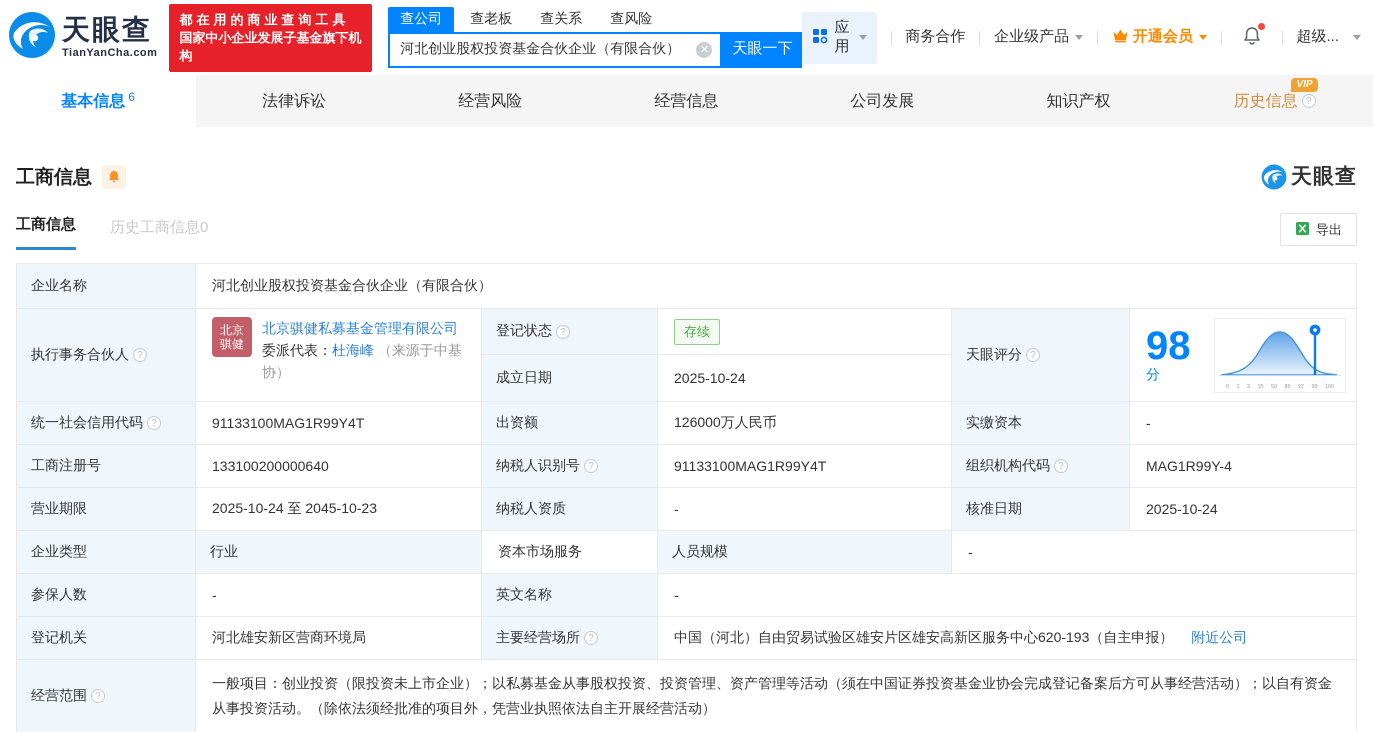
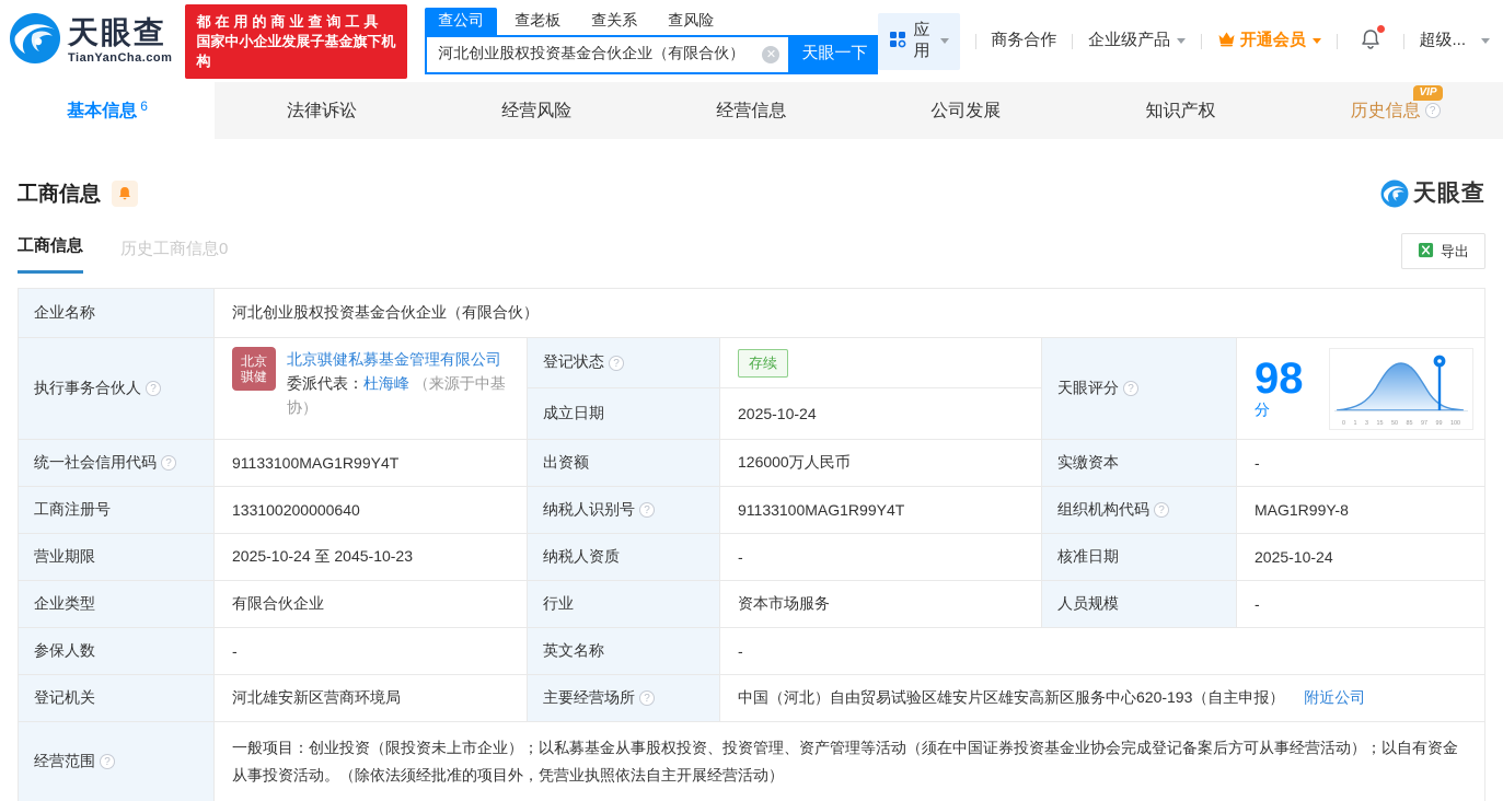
  天眼查
  TianYanCha.com
  都在用的商业查询工具
  国家中小企业发展子基金旗下机构
  查公司
  查老板
  查关系
  查风险
  河北创业股权投资基金合伙企业（有限合伙）
  ✕
  天眼一下
  应用
  商务合作
  企业级产品
  开通会员
  超级...
  基本信息
  6
  法律诉讼
  经营风险
  经营信息
  公司发展
  知识产权
  历史信息
  VIP
  ?
  工商信息
  天眼查
  工商信息
  历史工商信息0
  导出
  企业名称
  河北创业股权投资基金合伙企业（有限合伙）
  执行事务合伙人
  ?
  北京
  骐健
  北京骐健私募基金管理有限公司
  委派代表：杜海峰 （来源于中基协）
  登记状态
  ?
  存续
  成立日期
  2025-10-24
  天眼评分
  ?
  98分
  统一社会信用代码
  ?
  91133100MAG1R99Y4T
  出资额
  126000万人民币
  实缴资本
  -
  工商注册号
  133100200000640
  纳税人识别号
  ?
  91133100MAG1R99Y4T
  组织机构代码
  ?
- MAG1R99Y-4
+ MAG1R99Y-8
  营业期限
  2025-10-24 至 2045-10-23
  纳税人资质
  -
  核准日期
  2025-10-24
  企业类型
+ 有限合伙企业
  行业
  资本市场服务
  人员规模
  -
  参保人数
  -
  英文名称
  -
  登记机关
  河北雄安新区营商环境局
  主要经营场所
  ?
  中国（河北）自由贸易试验区雄安片区雄安高新区服务中心620-193（自主申报）
  附近公司
  经营范围
  ?
  一般项目：创业投资（限投资未上市企业）；以私募基金从事股权投资、投资管理、资产管理等活动（须在中国证券投资基金业协会完成登记备案后方可从事经营活动）；以自有资金从事投资活动。（除依法须经批准的项目外，凭营业执照依法自主开展经营活动）
